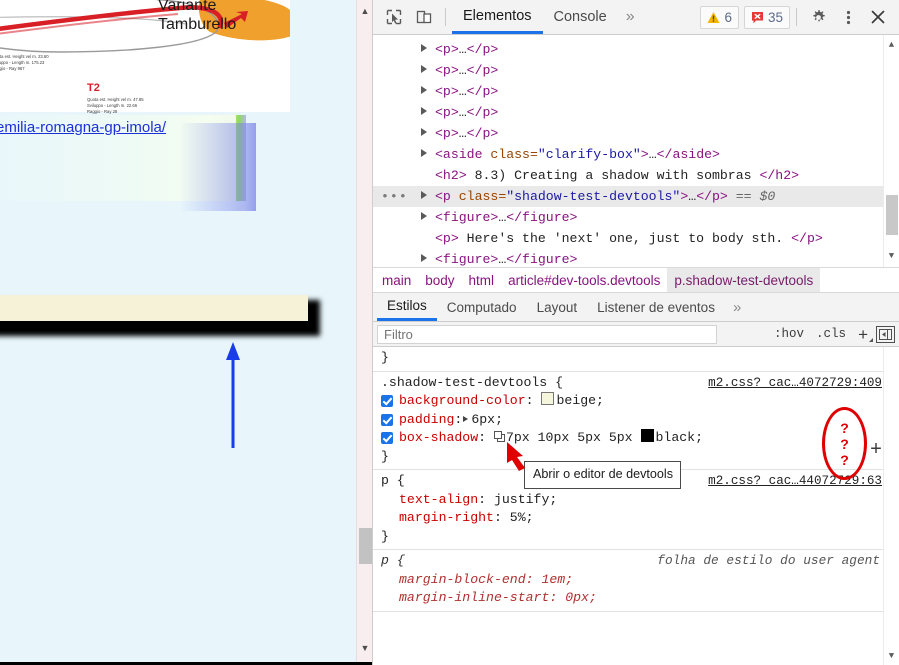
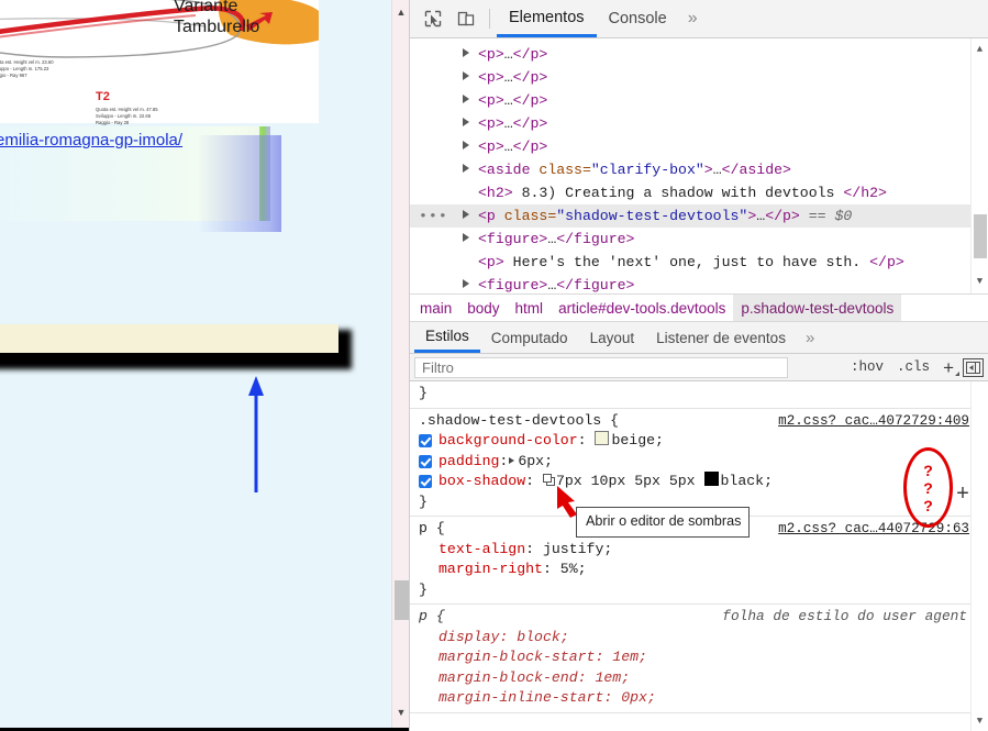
  Variante
  Tamburello
  T2
  emilia-romagna-gp-imola/
  ▲
  ▼
  Elementos
  Console
  »
- 6
- 35
  <p>…</p>
  <p>…</p>
  <p>…</p>
  <p>…</p>
  <p>…</p>
  <aside class="clarify-box">…</aside>
- <h2> 8.3) Creating a shadow with sombras </h2>
+ <h2> 8.3) Creating a shadow with devtools </h2>
  •••
  <p class="shadow-test-devtools">…</p> == $0
  <figure>…</figure>
- <p> Here's the 'next' one, just to body sth. </p>
+ <p> Here's the 'next' one, just to have sth. </p>
  <figure>…</figure>
  ▲
  ▼
  main
  body
  html
  article#dev-tools.devtools
  p.shadow-test-devtools
  Estilos
  Computado
  Layout
  Listener de eventos
  »
  Filtro
  :hov
  .cls
  +
  }
  .shadow-test-devtools {
  m2.css?_cac…4072729:409
  background-color: beige;
  padding: 6px;
  box-shadow: 7px 10px 5px 5px black;
  }
  p {
  m2.css?_cac…44072729:63
  text-align: justify;
  margin-right: 5%;
  }
  p {
  folha de estilo do user agent
+ display: block;
+ margin-block-start: 1em;
  margin-block-end: 1em;
  margin-inline-start: 0px;
- Abrir o editor de devtools
+ Abrir o editor de sombras
  ?
  ?
  ?
  +
  ▼
